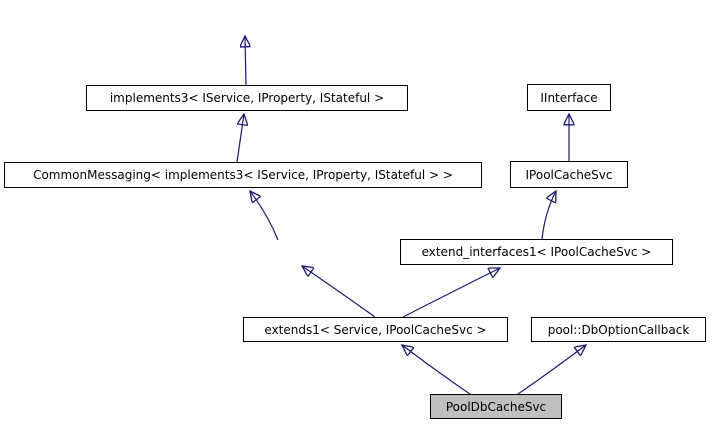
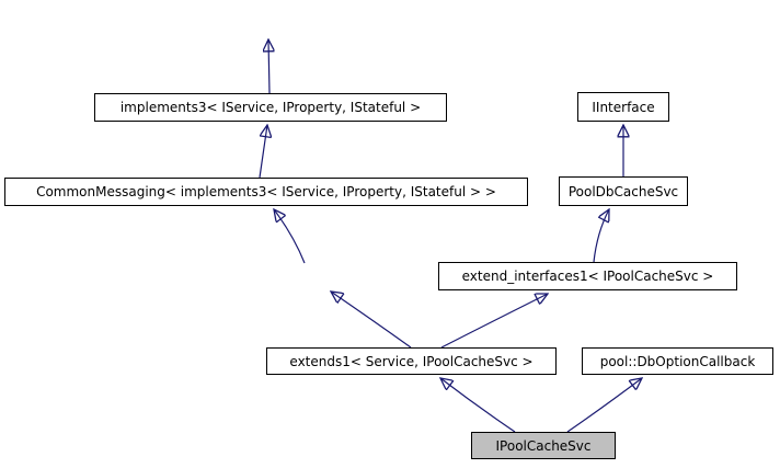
  implements3< IService, IProperty, IStateful >
  CommonMessaging< implements3< IService, IProperty, IStateful > >
  IInterface
- IPoolCacheSvc
+ PoolDbCacheSvc
  extend_interfaces1< IPoolCacheSvc >
  extends1< Service, IPoolCacheSvc >
  pool::DbOptionCallback
- PoolDbCacheSvc
+ IPoolCacheSvc
